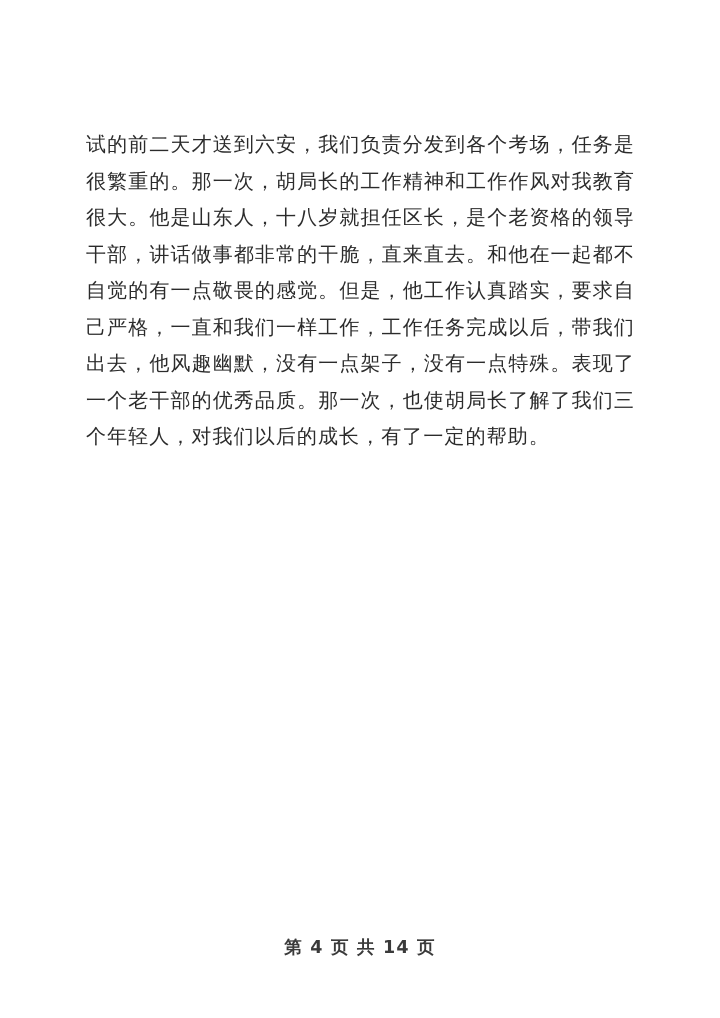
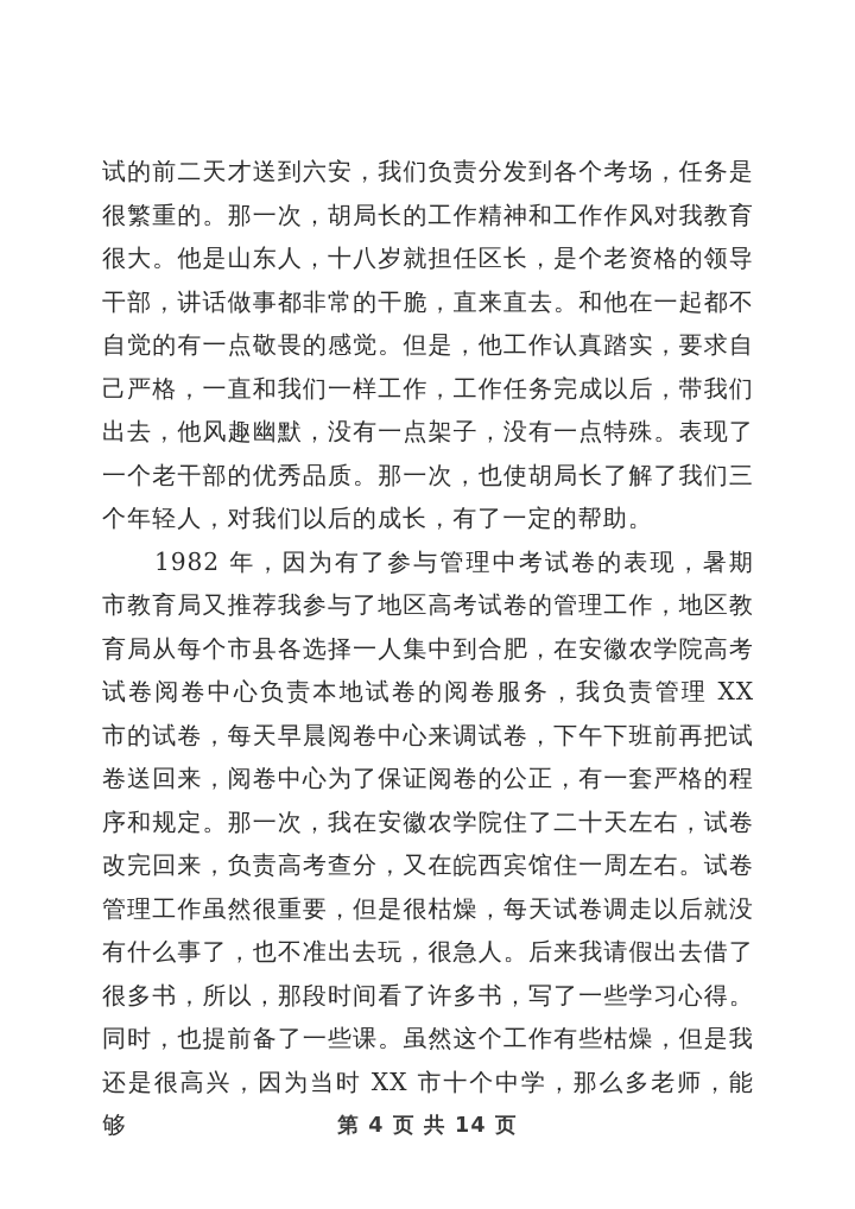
  试的前二天才送到六安，我们负责分发到各个考场，任务是很繁重的。那一次，胡局长的工作精神和工作作风对我教育很大。他是山东人，十八岁就担任区长，是个老资格的领导干部，讲话做事都非常的干脆，直来直去。和他在一起都不自觉的有一点敬畏的感觉。但是，他工作认真踏实，要求自己严格，一直和我们一样工作，工作任务完成以后，带我们出去，他风趣幽默，没有一点架子，没有一点特殊。表现了一个老干部的优秀品质。那一次，也使胡局长了解了我们三个年轻人，对我们以后的成长，有了一定的帮助。
+ 1982 年，因为有了参与管理中考试卷的表现，暑期市教育局又推荐我参与了地区高考试卷的管理工作，地区教育局从每个市县各选择一人集中到合肥，在安徽农学院高考试卷阅卷中心负责本地试卷的阅卷服务，我负责管理 XX 市的试卷，每天早晨阅卷中心来调试卷，下午下班前再把试卷送回来，阅卷中心为了保证阅卷的公正，有一套严格的程序和规定。那一次，我在安徽农学院住了二十天左右，试卷改完回来，负责高考查分，又在皖西宾馆住一周左右。试卷管理工作虽然很重要，但是很枯燥，每天试卷调走以后就没有什么事了，也不准出去玩，很急人。后来我请假出去借了很多书，所以，那段时间看了许多书，写了一些学习心得。同时，也提前备了一些课。虽然这个工作有些枯燥，但是我还是很高兴，因为当时 XX 市十个中学，那么多老师，能够
  第 4 页 共 14 页
